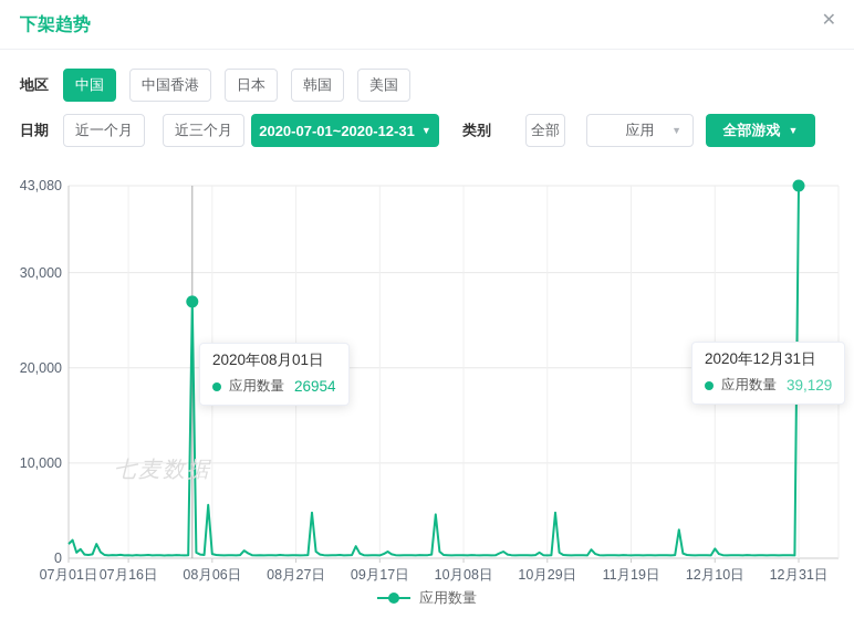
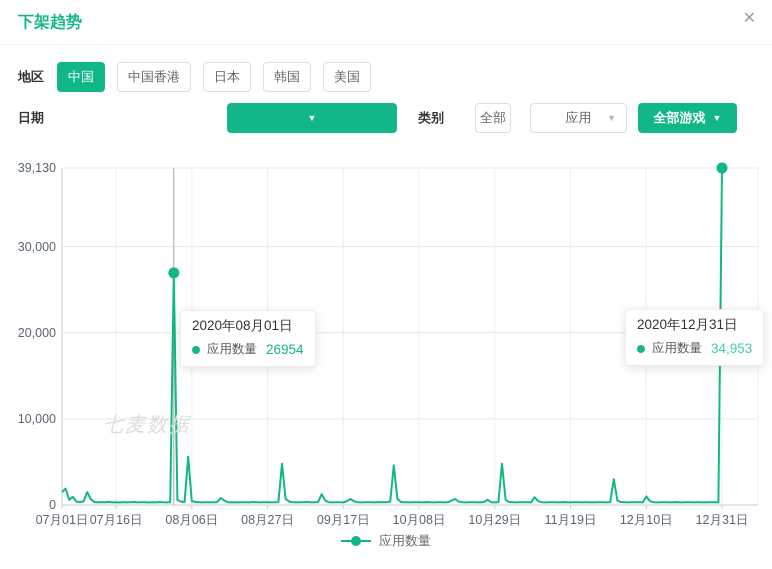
  下架趋势
  ✕
  地区
  中国
  中国香港
  日本
  韩国
  美国
  日期
- 近一个月
- 近三个月
- 2020-07-01~2020-12-31
  ▼
  类别
  全部
  应用
  ▼
  全部游戏
  ▼
- 43,080
+ 39,130
  30,000
  20,000
  10,000
  0
  07月01日
  07月16日
  08月06日
  08月27日
  09月17日
  10月08日
  10月29日
  11月19日
  12月10日
  12月31日
  七麦数据
  2020年08月01日
  应用数量
  26954
  2020年12月31日
  应用数量
- 39,129
+ 34,953
  应用数量
